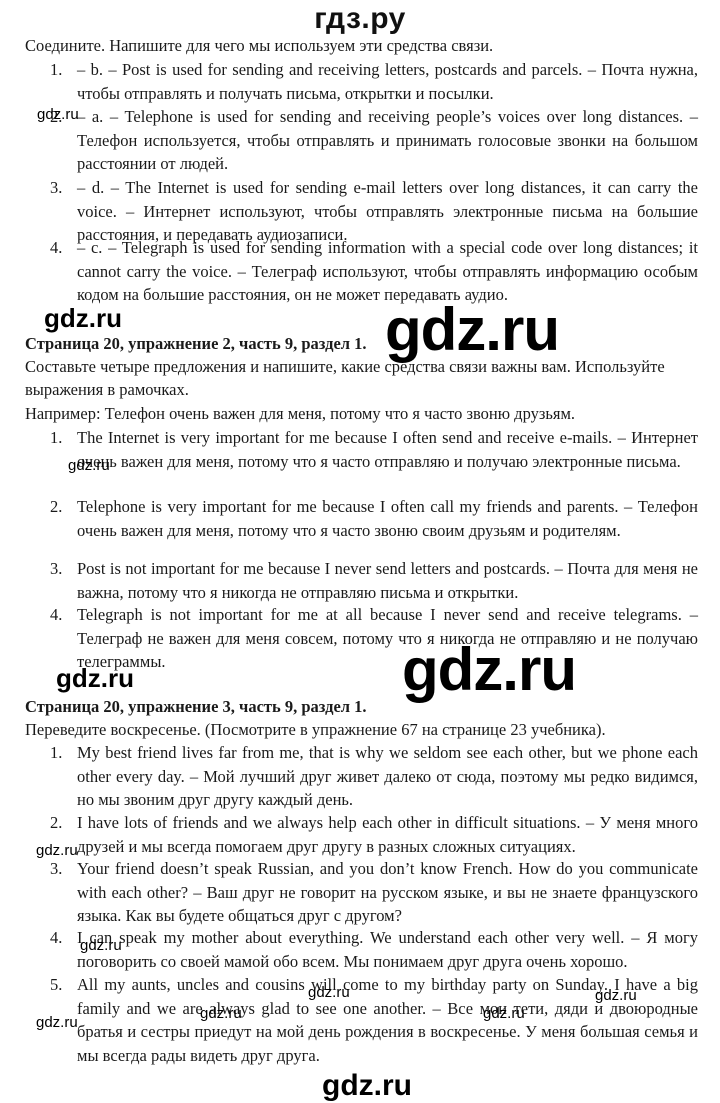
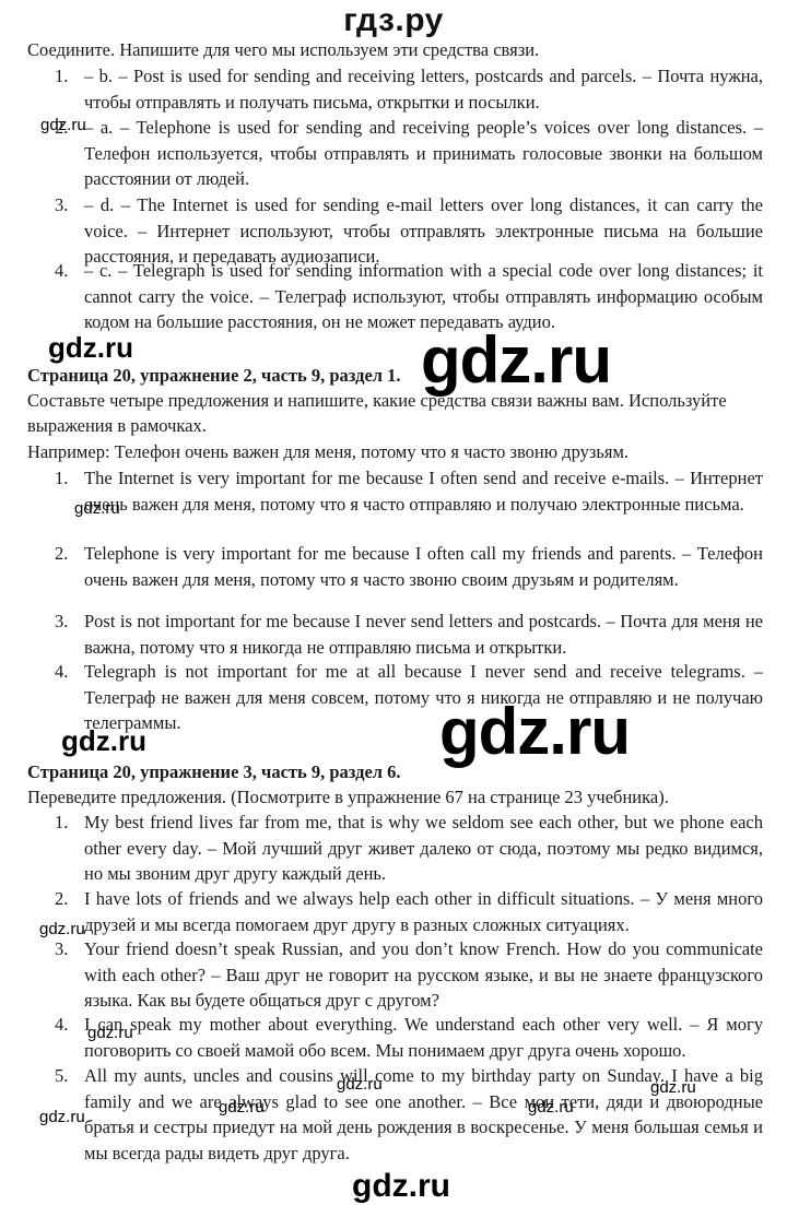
  гдз.ру
  Соедините. Напишите для чего мы используем эти средства связи.
  1.
  – b. – Post is used for sending and receiving letters, postcards and parcels. – Почта нужна, чтобы отправлять и получать письма, открытки и посылки.
  2.
  – a. – Telephone is used for sending and receiving people’s voices over long distances. – Телефон используется, чтобы отправлять и принимать голосовые звонки на большом расстоянии от людей.
  3.
  – d. – The Internet is used for sending e-mail letters over long distances, it can carry the voice. – Интернет используют, чтобы отправлять электронные письма на большие расстояния, и передавать аудиозаписи.
  4.
  – c. – Telegraph is used for sending information with a special code over long distances; it cannot carry the voice. – Телеграф используют, чтобы отправлять информацию особым кодом на большие расстояния, он не может передавать аудио.
  Страница 20, упражнение 2, часть 9, раздел 1.
  Составьте четыре предложения и напишите, какие средства связи важны вам. Используйте
  выражения в рамочках.
  Например: Телефон очень важен для меня, потому что я часто звоню друзьям.
  1.
  The Internet is very important for me because I often send and receive e-mails. – Интернет очень важен для меня, потому что я часто отправляю и получаю электронные письма.
  2.
  Telephone is very important for me because I often call my friends and parents. – Телефон очень важен для меня, потому что я часто звоню своим друзьям и родителям.
  3.
  Post is not important for me because I never send letters and postcards. – Почта для меня не важна, потому что я никогда не отправляю письма и открытки.
  4.
  Telegraph is not important for me at all because I never send and receive telegrams. – Телеграф не важен для меня совсем, потому что я никогда не отправляю и не получаю телеграммы.
- Страница 20, упражнение 3, часть 9, раздел 1.
+ Страница 20, упражнение 3, часть 9, раздел 6.
- Переведите воскресенье. (Посмотрите в упражнение 67 на странице 23 учебника).
+ Переведите предложения. (Посмотрите в упражнение 67 на странице 23 учебника).
  1.
  My best friend lives far from me, that is why we seldom see each other, but we phone each other every day. – Мой лучший друг живет далеко от сюда, поэтому мы редко видимся, но мы звоним друг другу каждый день.
  2.
  I have lots of friends and we always help each other in difficult situations. – У меня много друзей и мы всегда помогаем друг другу в разных сложных ситуациях.
  3.
  Your friend doesn’t speak Russian, and you don’t know French. How do you communicate with each other? – Ваш друг не говорит на русском языке, и вы не знаете французского языка. Как вы будете общаться друг с другом?
  4.
  I can speak my mother about everything. We understand each other very well. – Я могу поговорить со своей мамой обо всем. Мы понимаем друг друга очень хорошо.
  5.
  All my aunts, uncles and cousins will come to my birthday party on Sunday. I have a big family and we are always glad to see one another. – Все мои тети, дяди и двоюродные братья и сестры приедут на мой день рождения в воскресенье. У меня большая семья и мы всегда рады видеть друг друга.
  gdz.ru
  gdz.ru
  gdz.ru
  gdz.ru
  gdz.ru
  gdz.ru
  gdz.ru
  gdz.ru
  gdz.ru
  gdz.ru
  gdz.ru
  gdz.ru
  gdz.ru
  gdz.ru
